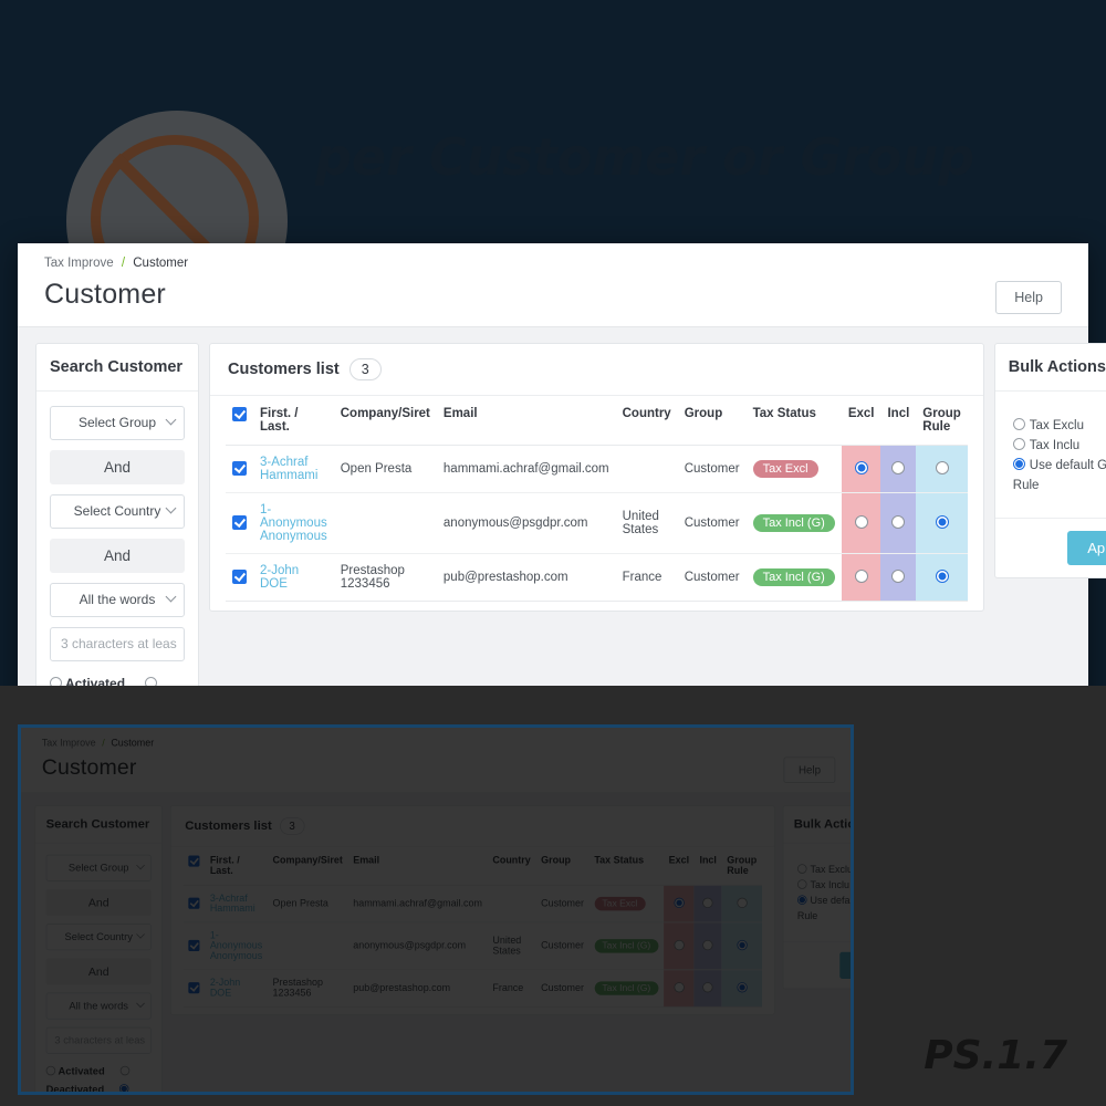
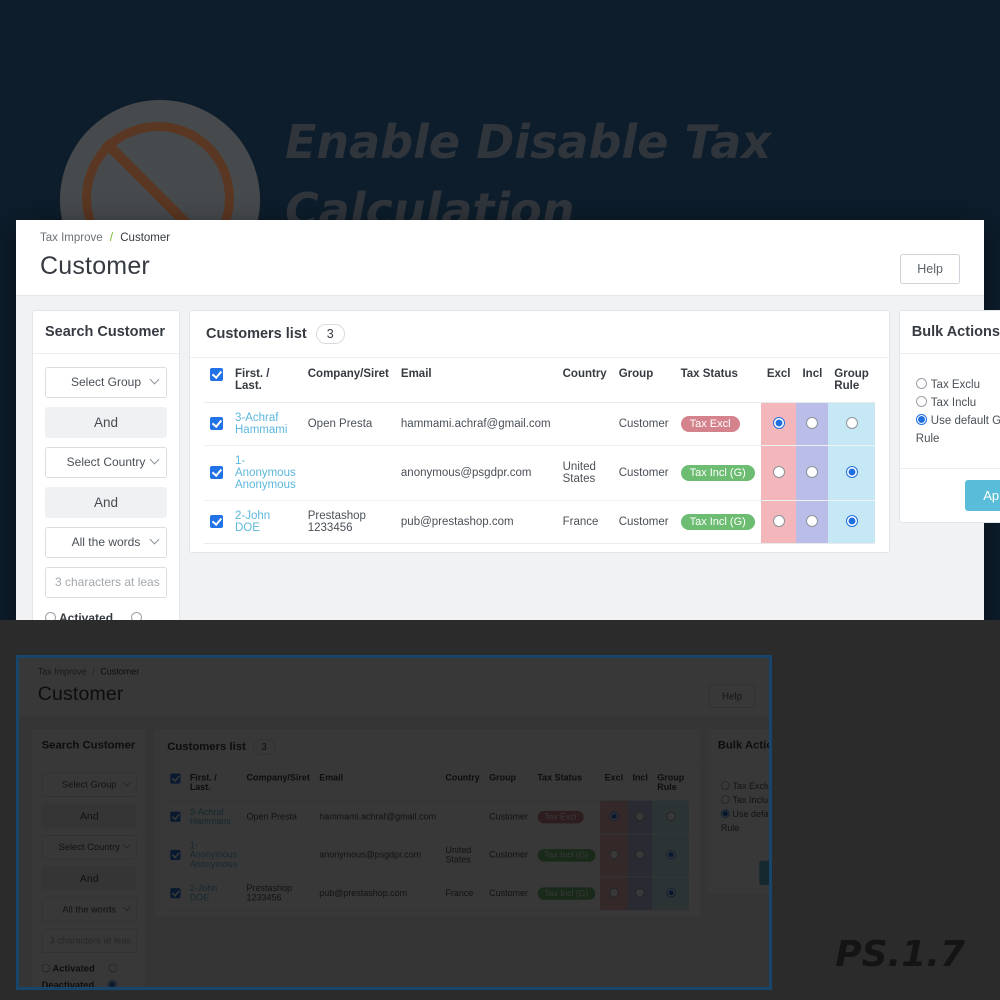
+ Enable Disable Tax Calculation
  Tax Improve / Customer
  Customer
  Help
  Search Customer
  Select Group
  And
  Select Country
  And
  All the words
  3 characters at leas
  Activated
  Customers list
  3
  	First. / Last.	Company/Siret	Email	Country	Group	Tax Status	Excl	Incl	Group Rule
  	3-Achraf Hammami	Open Presta	hammami.achraf@gmail.com		Customer	Tax Excl
  	1-Anonymous Anonymous		anonymous@psgdpr.com	United States	Customer	Tax Incl (G)
  	2-John DOE	Prestashop 1233456	pub@prestashop.com	France	Customer	Tax Incl (G)
  Bulk Actions
  Tax Exclu
  Tax Inclu
  Use default G Rule
  Tax Improve / Customer
  Customer
  Help
  Search Customer
  Select Group
  And
  Select Country
  And
  All the words
  Activated
  Deactivated
  Customers list
  3
  	First. / Last.	Company/Siret	Email	Country	Group	Tax Status	Excl	Incl	Group Rule
  	3-Achraf Hammami	Open Presta	hammami.achraf@gmail.com		Customer	Tax Excl
  	1-Anonymous Anonymous		anonymous@psgdpr.com	United States	Customer	Tax Incl (G)
  	2-John DOE	Prestashop 1233456	pub@prestashop.com	France	Customer	Tax Incl (G)
  Bulk Acti
  Tax Exclu
  Tax Inclu
